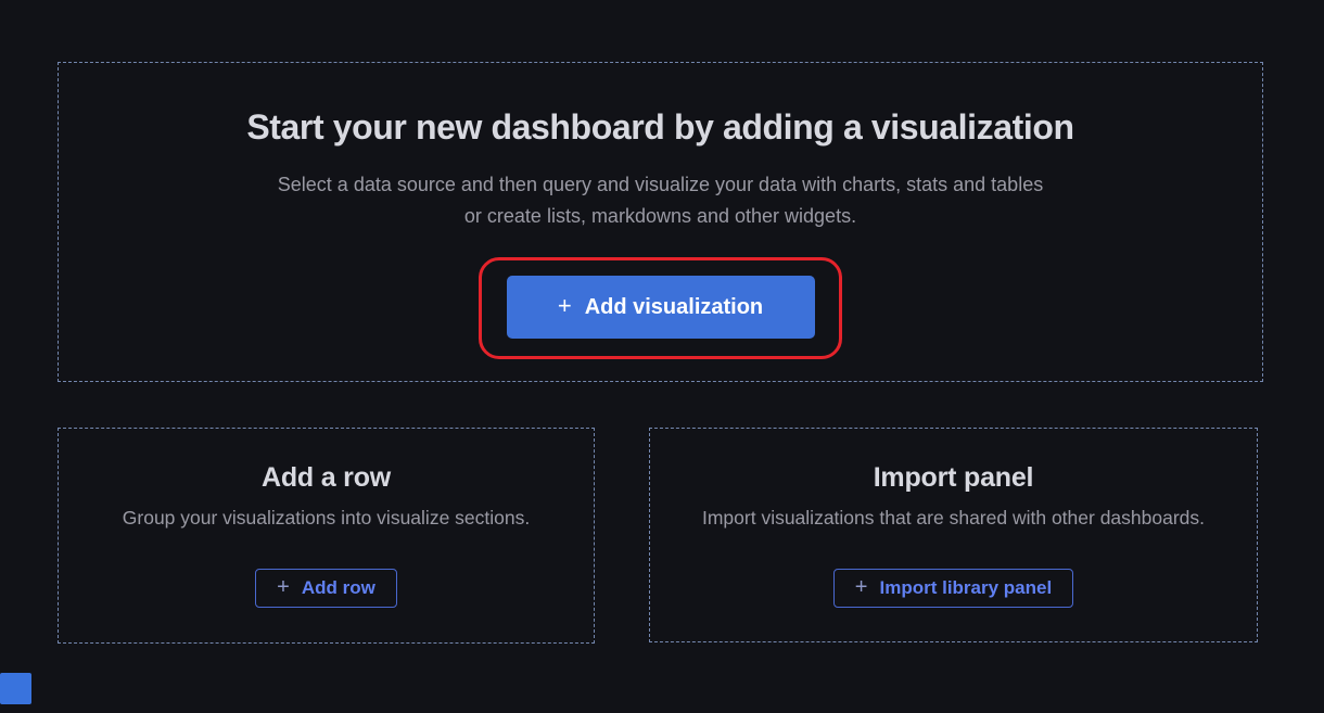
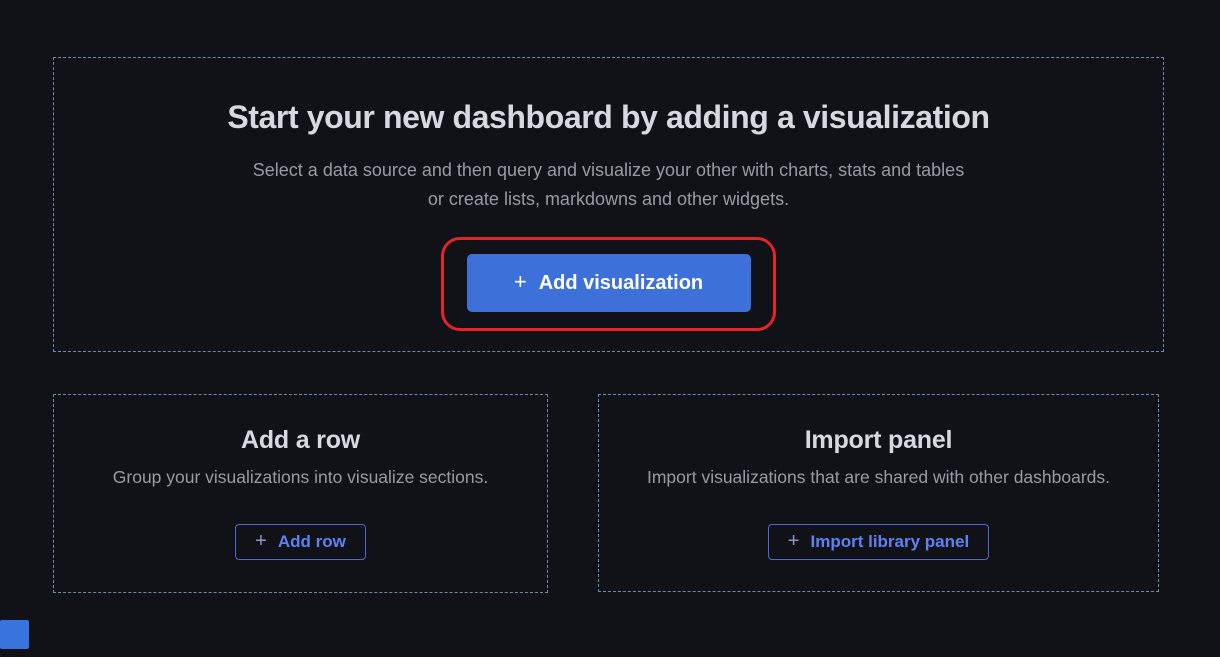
  Start your new dashboard by adding a visualization
- Select a data source and then query and visualize your data with charts, stats and tables
+ Select a data source and then query and visualize your other with charts, stats and tables
  or create lists, markdowns and other widgets.
  +
  Add visualization
  Add a row
  Group your visualizations into visualize sections.
  +
  Add row
  Import panel
  Import visualizations that are shared with other dashboards.
  +
  Import library panel
